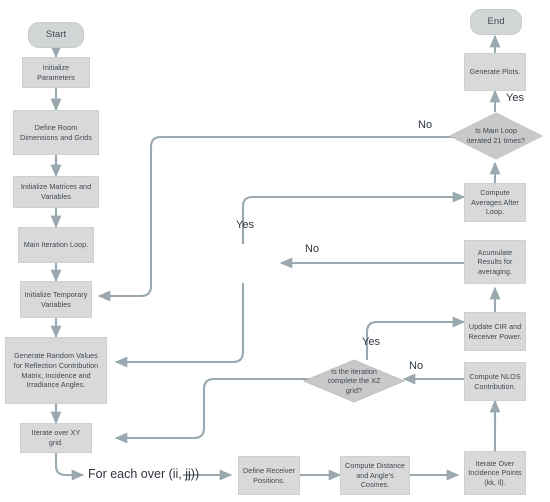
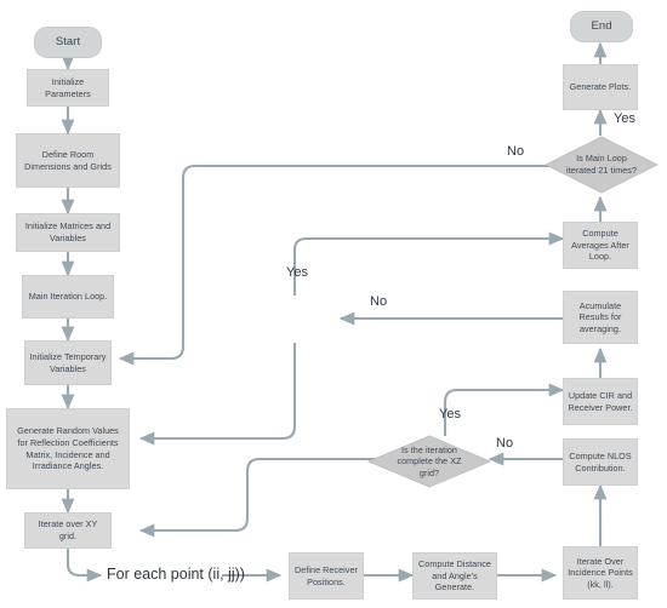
  Start
  Initialize Parameters
  Define Room Dimensions and Grids
  Initialize Matrices and Variables
  Main Iteration Loop.
  Initialize Temporary Variables
- Generate Random Values for Reflection Contribution Matrix, Incidence and Irradiance Angles.
+ Generate Random Values for Reflection Coefficients Matrix, Incidence and Irradiance Angles.
  Iterate over XY grid.
- For each over (ii, jj))
+ For each point (ii, jj))
  Define Receiver Positions.
- Compute Distance and Angle's Cosines.
+ Compute Distance and Angle's Generate.
  Iterate Over Incidence Points (kk, ll).
  Compute NLOS Contribution.
  Is the iteration complete the XZ grid?
  Update CIR and Receiver Power.
  Acumulate Results for averaging.
  Compute Averages After Loop.
  Is Main Loop iterated 21 times?
  Generate Plots.
  End
  No
  Yes
  No
  Yes
  No
  Yes
